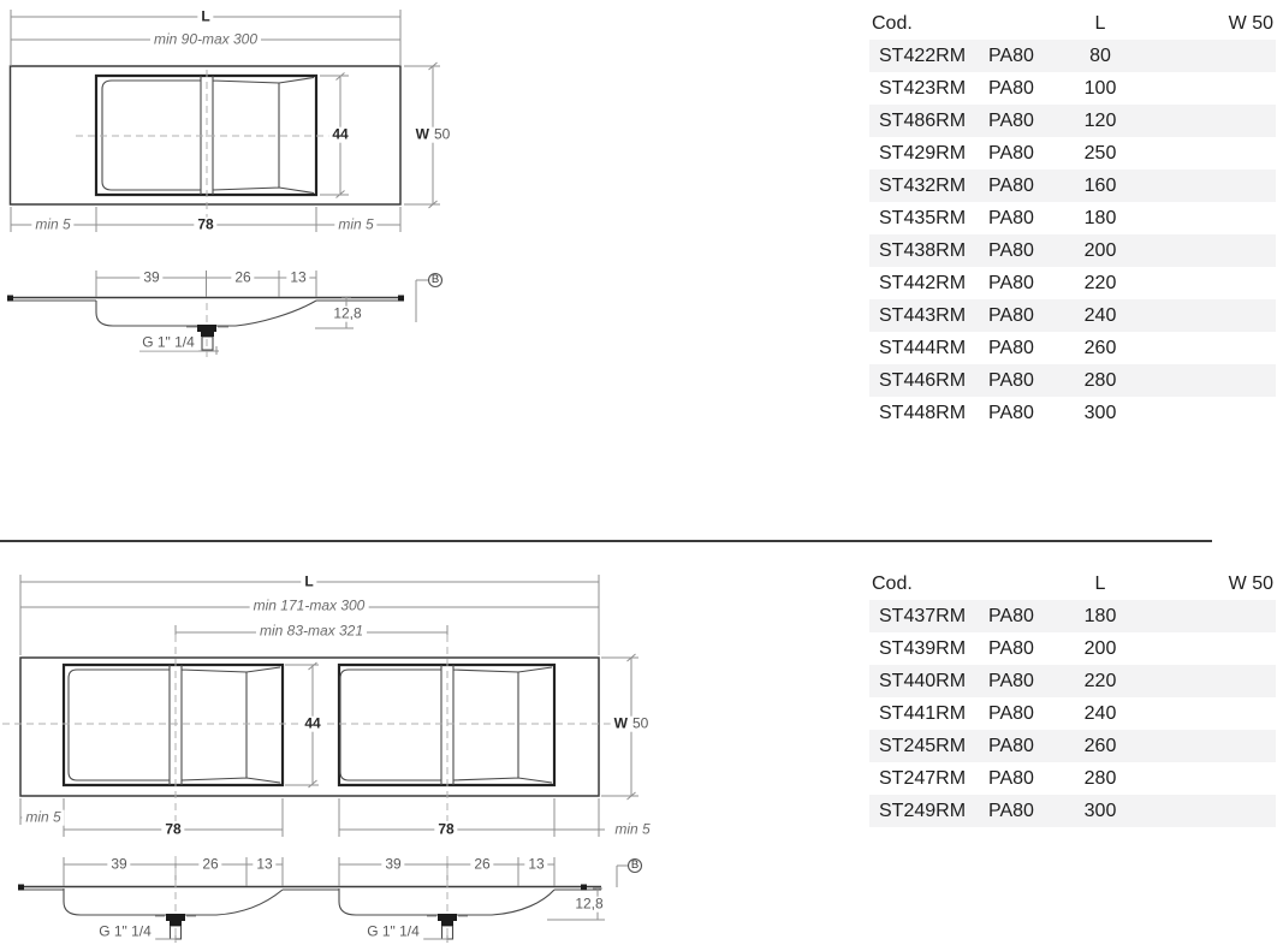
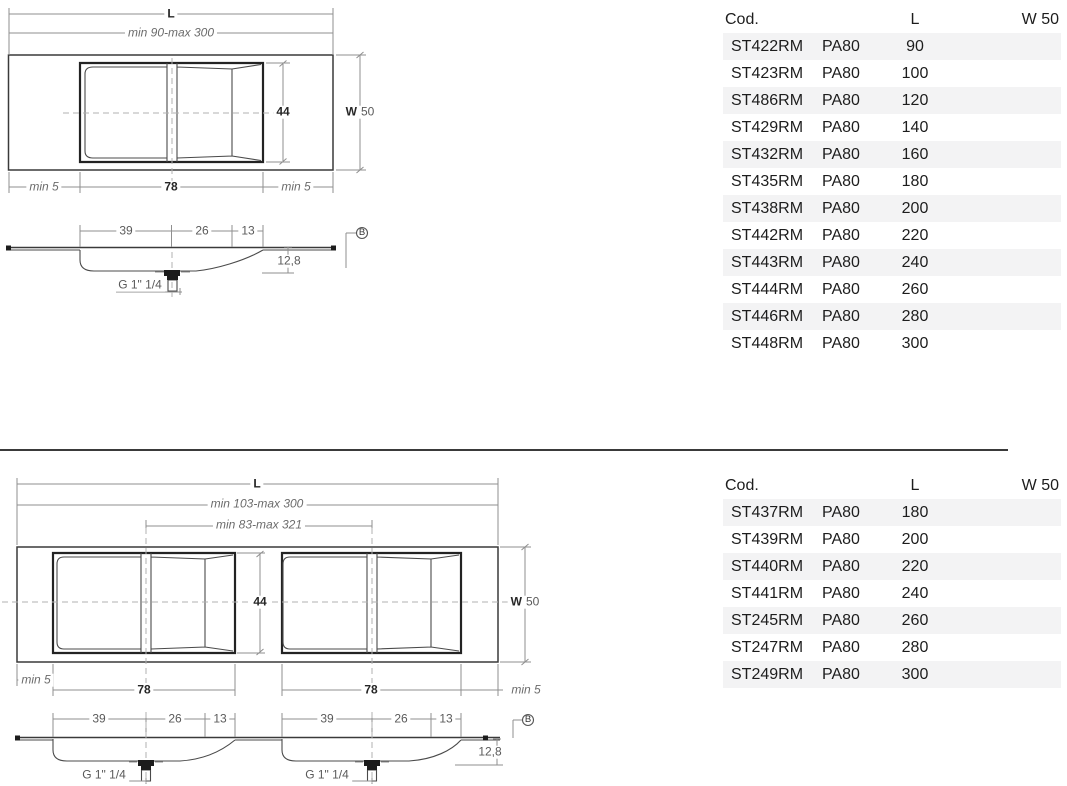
  L
  min 90-max 300
  44
  W 50
  min 5
  78
  min 5
  39
  26
  13
  12,8
  G 1" 1/4
  B
  L
- min 171-max 300
+ min 103-max 300
  min 83-max 321
  44
  W 50
  min 5
  78
  78
  min 5
  39
  26
  13
  39
  26
  13
  12,8
  G 1" 1/4
  G 1" 1/4
  B
  Cod.
  L
  W 50
  ST422RM
  PA80
- 80
+ 90
  ST423RM
  PA80
  100
  ST486RM
  PA80
  120
  ST429RM
  PA80
- 250
+ 140
  ST432RM
  PA80
  160
  ST435RM
  PA80
  180
  ST438RM
  PA80
  200
  ST442RM
  PA80
  220
  ST443RM
  PA80
  240
  ST444RM
  PA80
  260
  ST446RM
  PA80
  280
  ST448RM
  PA80
  300
  Cod.
  L
  W 50
  ST437RM
  PA80
  180
  ST439RM
  PA80
  200
  ST440RM
  PA80
  220
  ST441RM
  PA80
  240
  ST245RM
  PA80
  260
  ST247RM
  PA80
  280
  ST249RM
  PA80
  300
